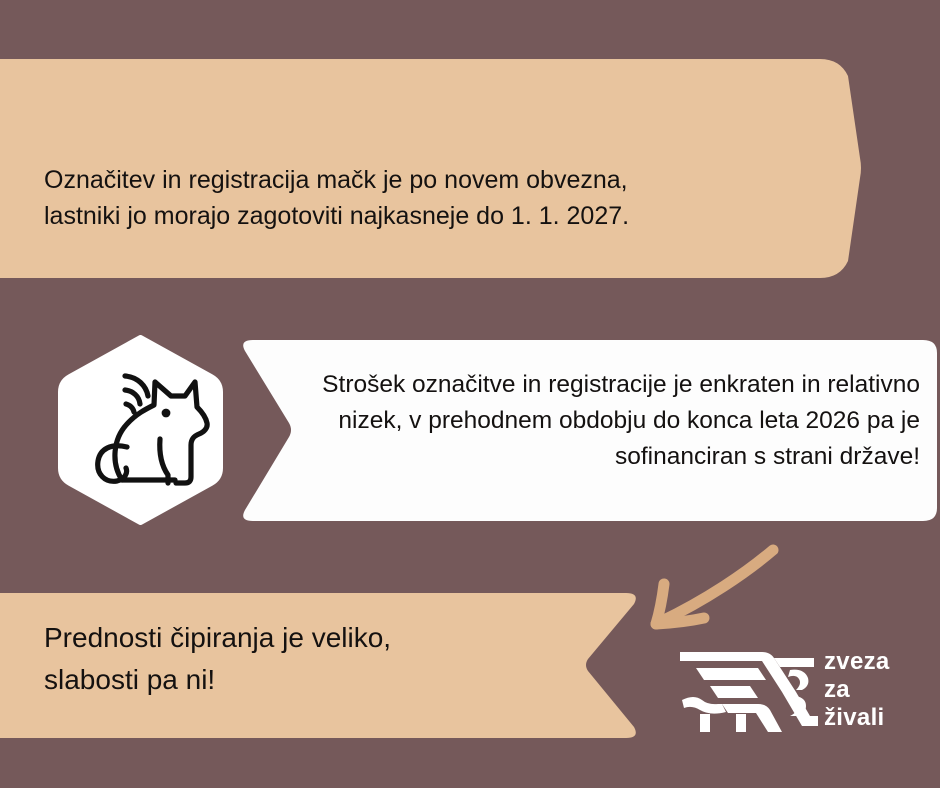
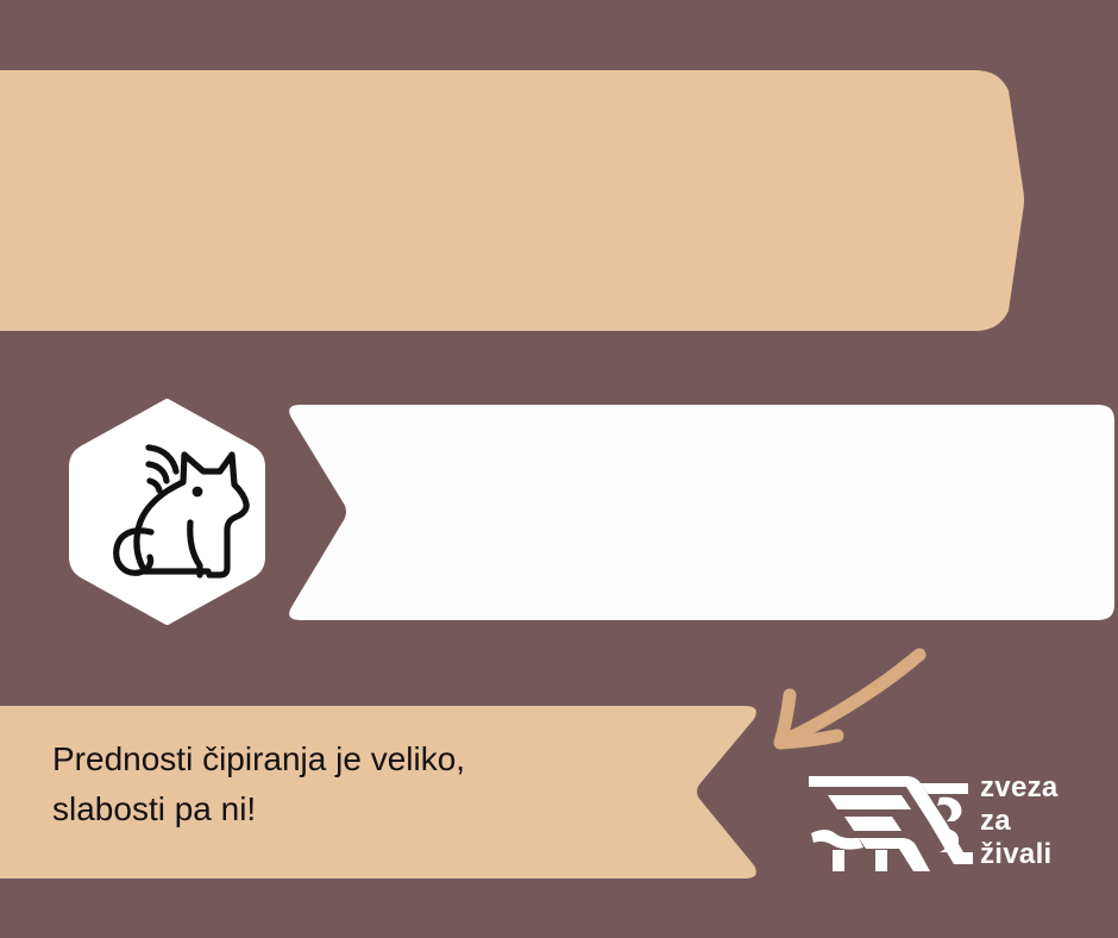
- Označitev in registracija mačk je po novem obvezna,
- lastniki jo morajo zagotoviti najkasneje do 1. 1. 2027.
- Strošek označitve in registracije je enkraten in relativno nizek, v prehodnem obdobju do konca leta 2026 pa je sofinanciran s strani države!
  Prednosti čipiranja je veliko,
  slabosti pa ni!
  zveza
  za
  živali
